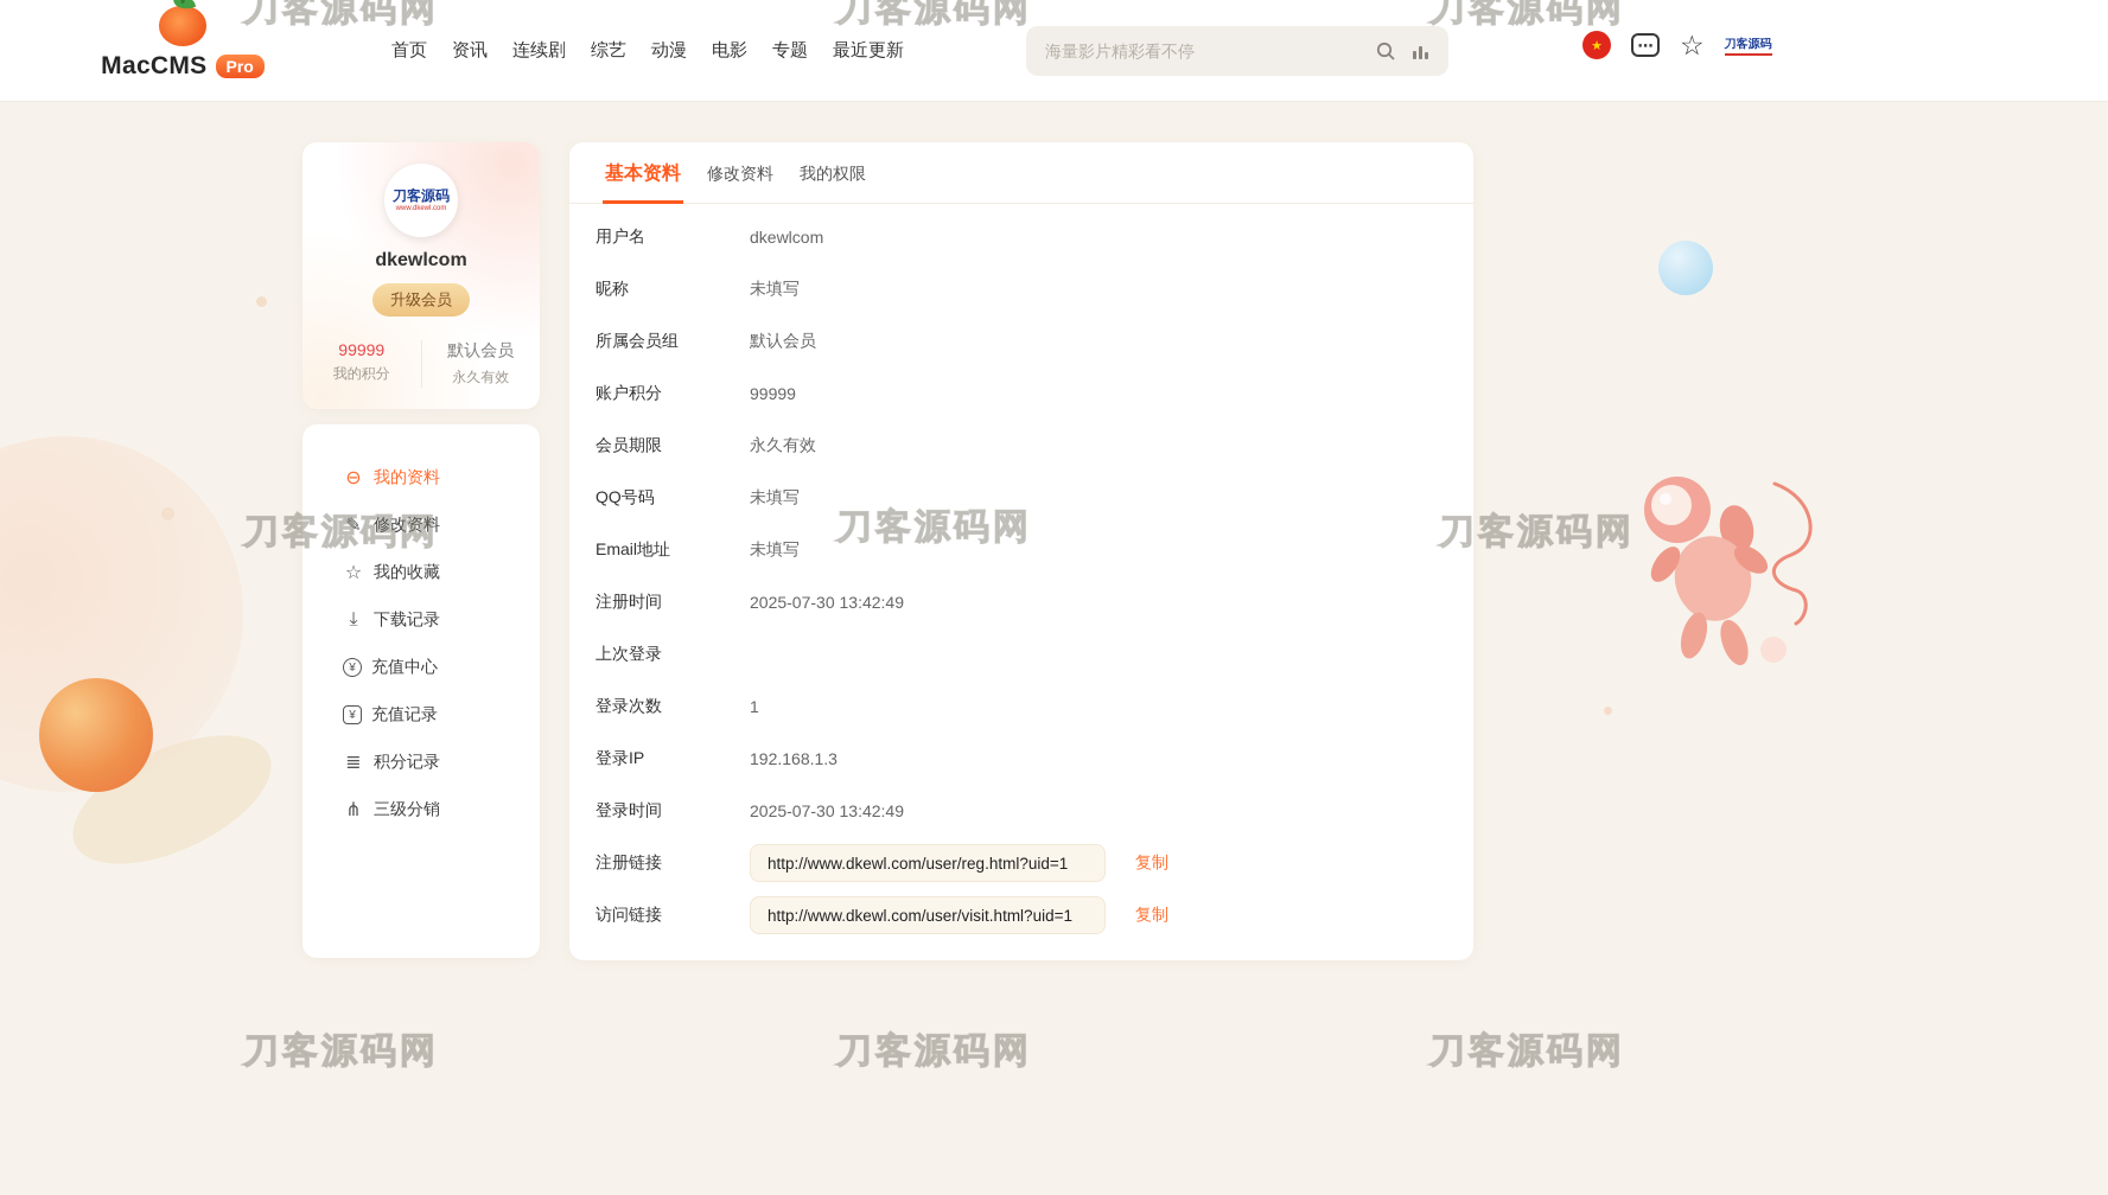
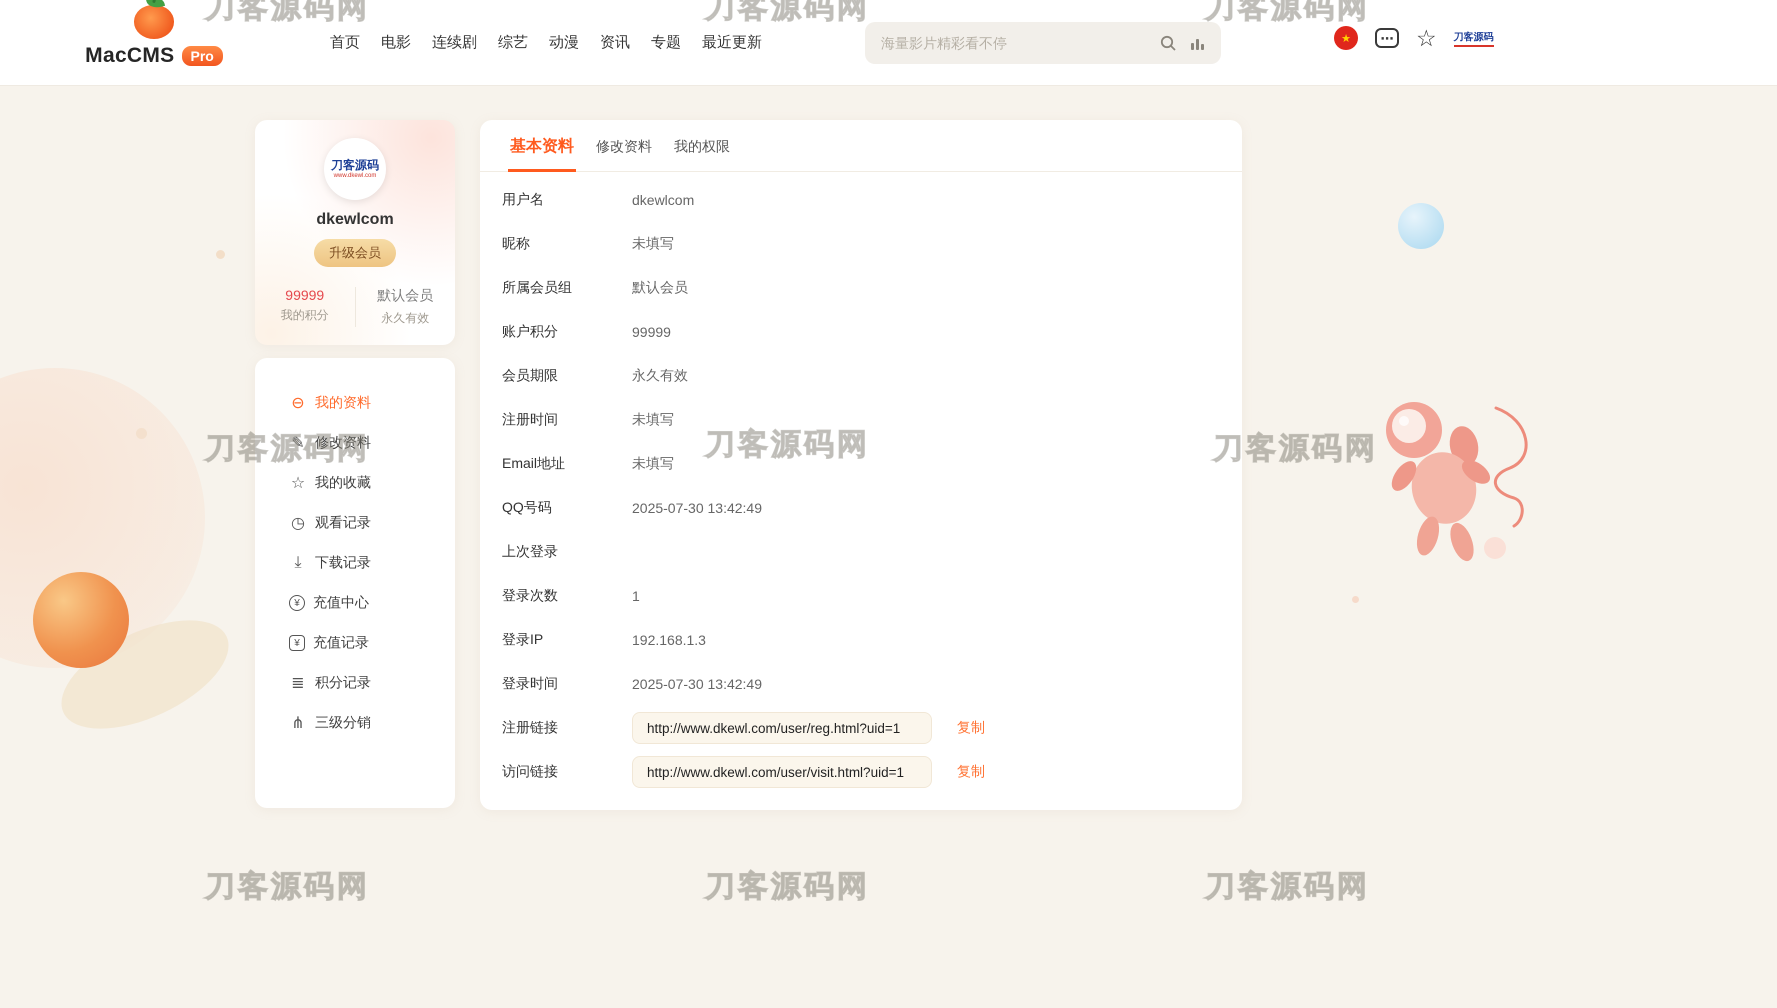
  刀客源码网
  刀客源码网
  刀客源码网
  刀客源码网
  刀客源码网
  刀客源码网
  刀客源码网
  刀客源码网
  刀客源码网
  MacCMS
  Pro
  首页
- 资讯
+ 电影
  连续剧
  综艺
  动漫
- 电影
+ 资讯
  专题
  最近更新
  海量影片精彩看不停
  ★
  ⋯
  ☆
  刀客源码
  刀客源码
  dkewlcom
  升级会员
  99999
  我的积分
  默认会员
  永久有效
  ⊖
  我的资料
  ✎
  修改资料
  ☆
  我的收藏
+ ◷
+ 观看记录
  ⤓
  下载记录
  ¥
  充值中心
  ¥
  充值记录
  ≣
  积分记录
  ⋔
  三级分销
  基本资料
  修改资料
  我的权限
  用户名
  dkewlcom
  昵称
  未填写
  所属会员组
  默认会员
  账户积分
  99999
  会员期限
  永久有效
- QQ号码
+ 注册时间
  未填写
  Email地址
  未填写
- 注册时间
+ QQ号码
  2025-07-30 13:42:49
  上次登录
  登录次数
  1
  登录IP
  192.168.1.3
  登录时间
  2025-07-30 13:42:49
  注册链接
  http://www.dkewl.com/user/reg.html?uid=1
  复制
  访问链接
  http://www.dkewl.com/user/visit.html?uid=1
  复制
